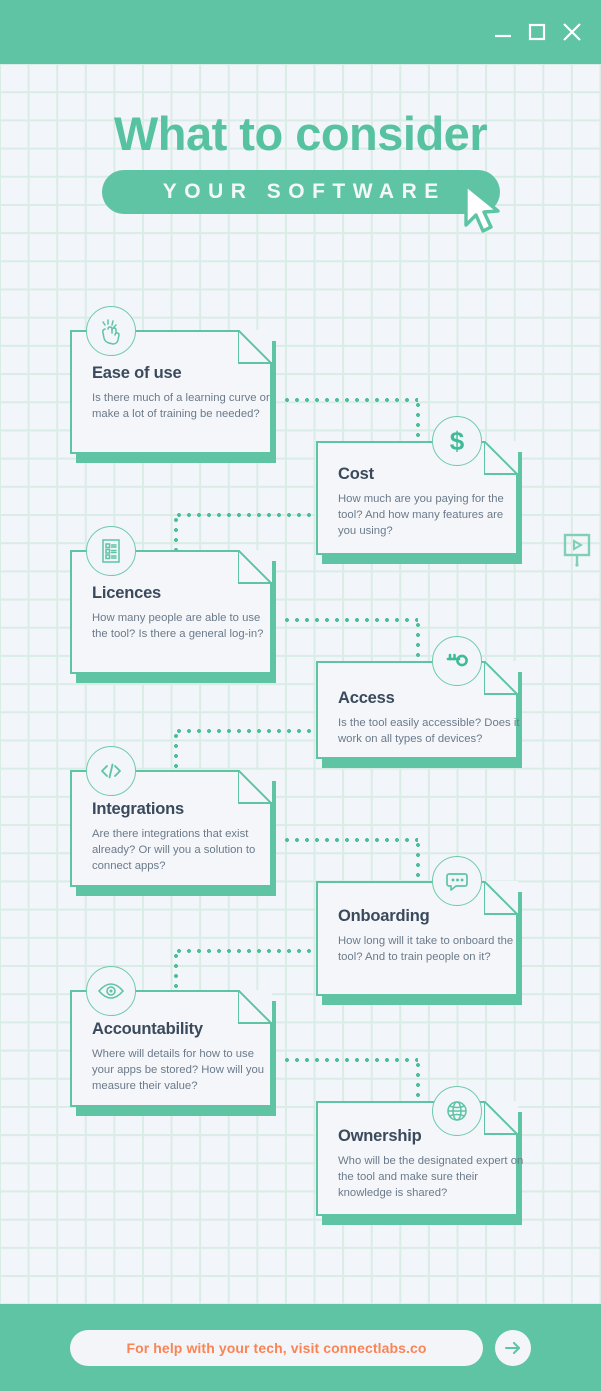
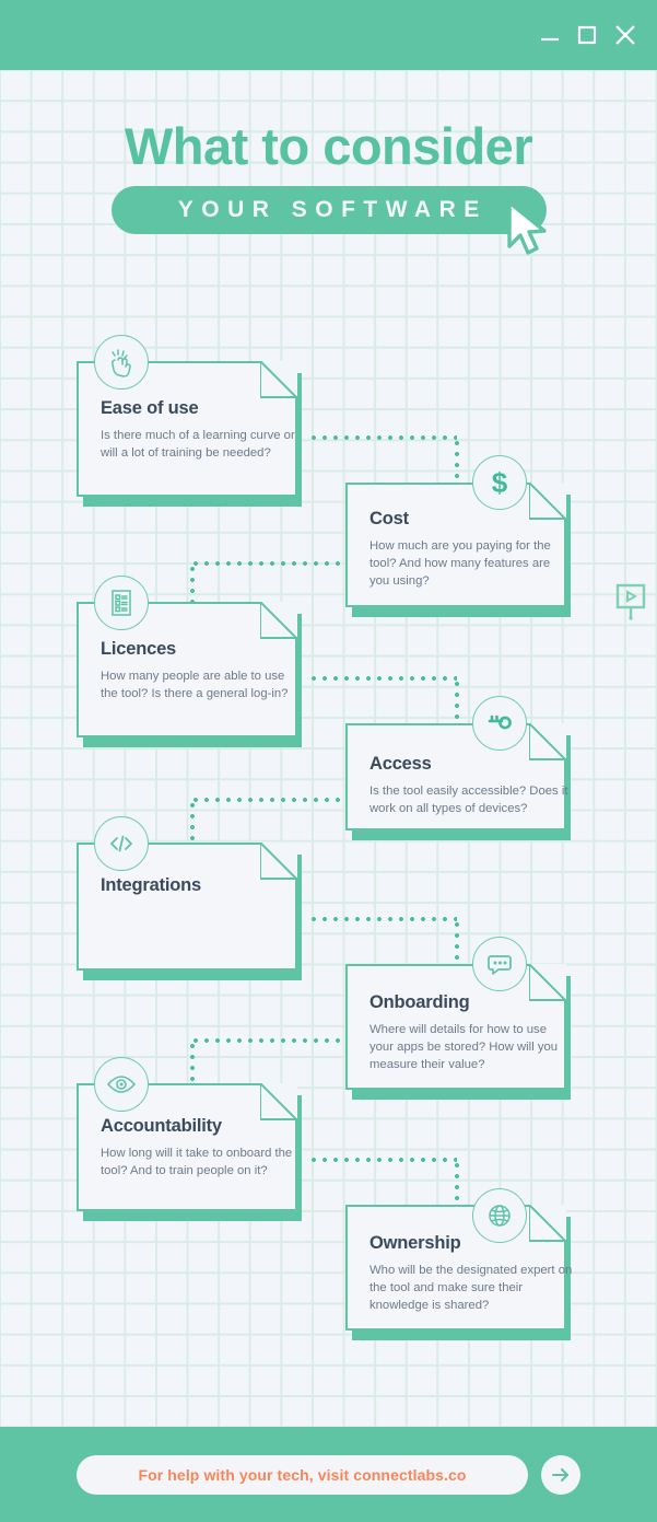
  What to consider
  YOUR SOFTWARE
  Ease of use
- Is there much of a learning curve or make a lot of training be needed?
+ Is there much of a learning curve or will a lot of training be needed?
  Cost
  How much are you paying for the tool? And how many features are you using?
  $
  Licences
  How many people are able to use the tool? Is there a general log-in?
  Access
  Is the tool easily accessible? Does it work on all types of devices?
  Integrations
- Are there integrations that exist already? Or will you a solution to connect apps?
  Onboarding
- How long will it take to onboard the tool? And to train people on it?
+ Where will details for how to use your apps be stored? How will you measure their value?
  Accountability
- Where will details for how to use your apps be stored? How will you measure their value?
+ How long will it take to onboard the tool? And to train people on it?
  Ownership
  Who will be the designated expert on the tool and make sure their knowledge is shared?
  For help with your tech, visit connectlabs.co
